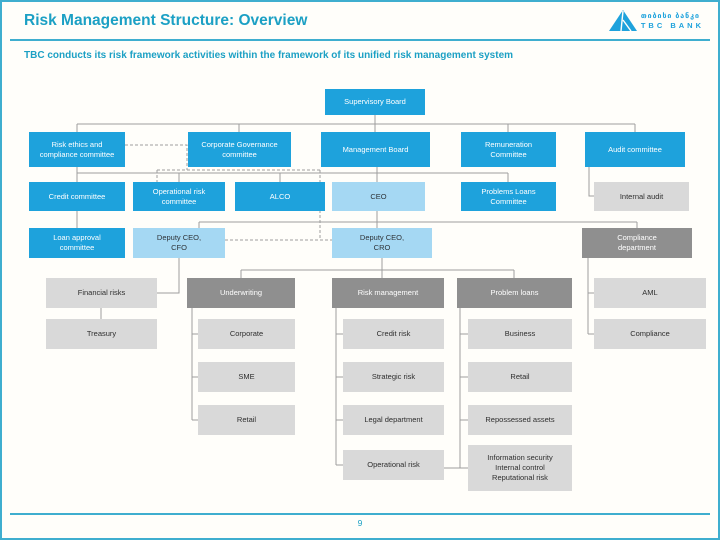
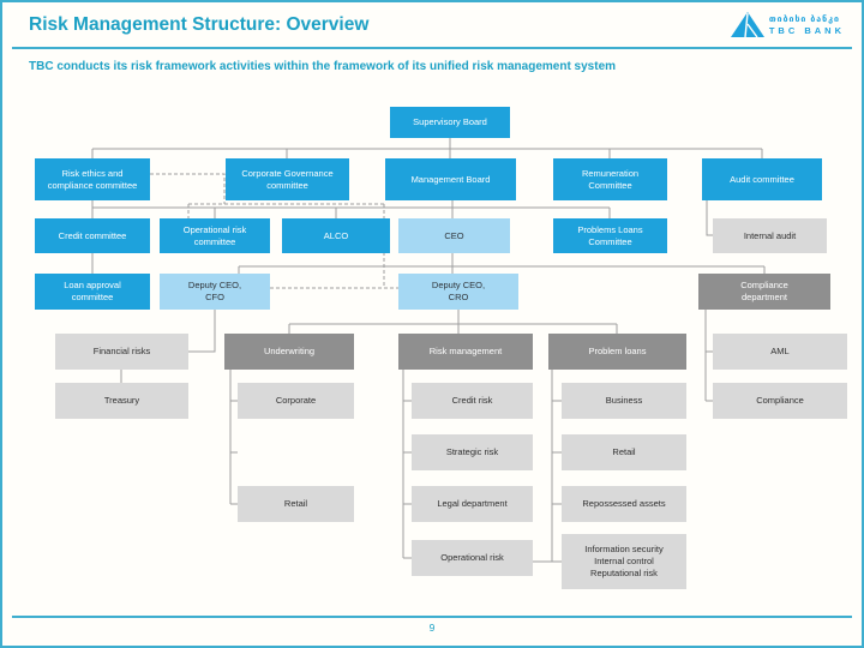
  Risk Management Structure: Overview
  TBC BANK
  TBC conducts its risk framework activities within the framework of its unified risk management system
  Supervisory Board
  Risk ethics and
  compliance committee
  Corporate Governance
  committee
  Management Board
  Remuneration
  Committee
  Audit committee
  Credit committee
  Operational risk
  committee
  ALCO
  CEO
  Problems Loans
  Committee
  Internal audit
  Loan approval
  committee
  Deputy CEO,
  CFO
  Deputy CEO,
  CRO
  Compliance
  department
  Financial risks
  Underwriting
  Risk management
  Problem loans
  AML
  Treasury
  Corporate
  Credit risk
  Business
  Compliance
- SME
  Strategic risk
  Retail
  Retail
  Legal department
  Repossessed assets
  Operational risk
  Information security
  Internal control
  Reputational risk
  9
